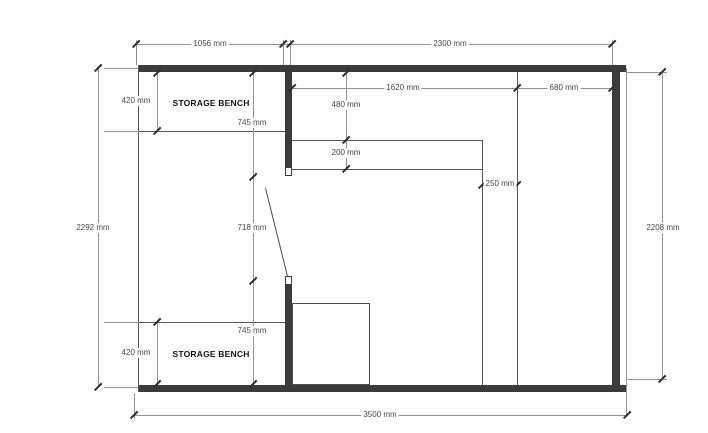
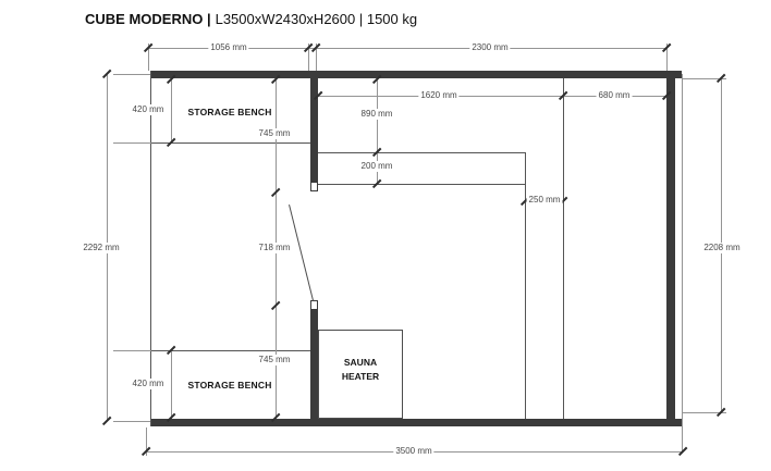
+ CUBE MODERNO | L3500xW2430xH2600 | 1500 kg
+ SAUNA
+ HEATER
  1056 mm
  2300 mm
  2292 mm
  2208 mm
  3500 mm
  420 mm
  745 mm
  718 mm
  745 mm
  420 mm
  1620 mm
  680 mm
- 480 mm
+ 890 mm
  200 mm
  250 mm
  STORAGE BENCH
  STORAGE BENCH
